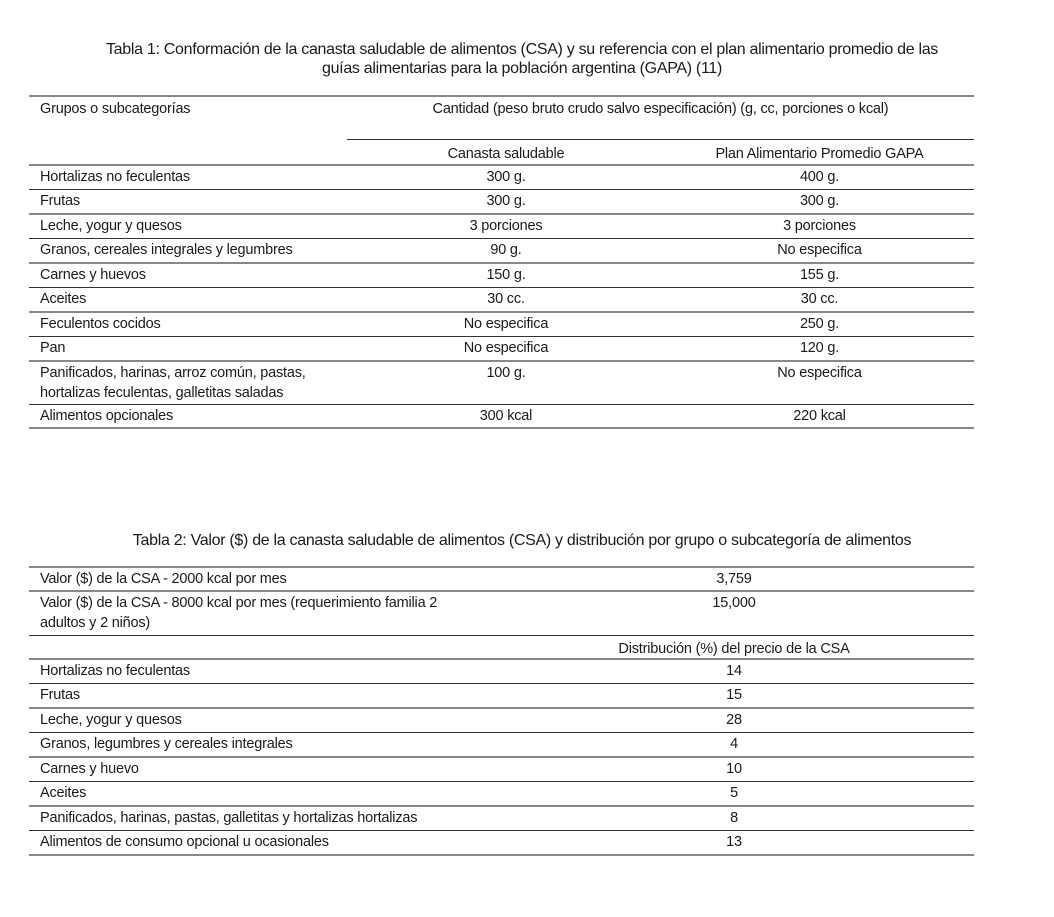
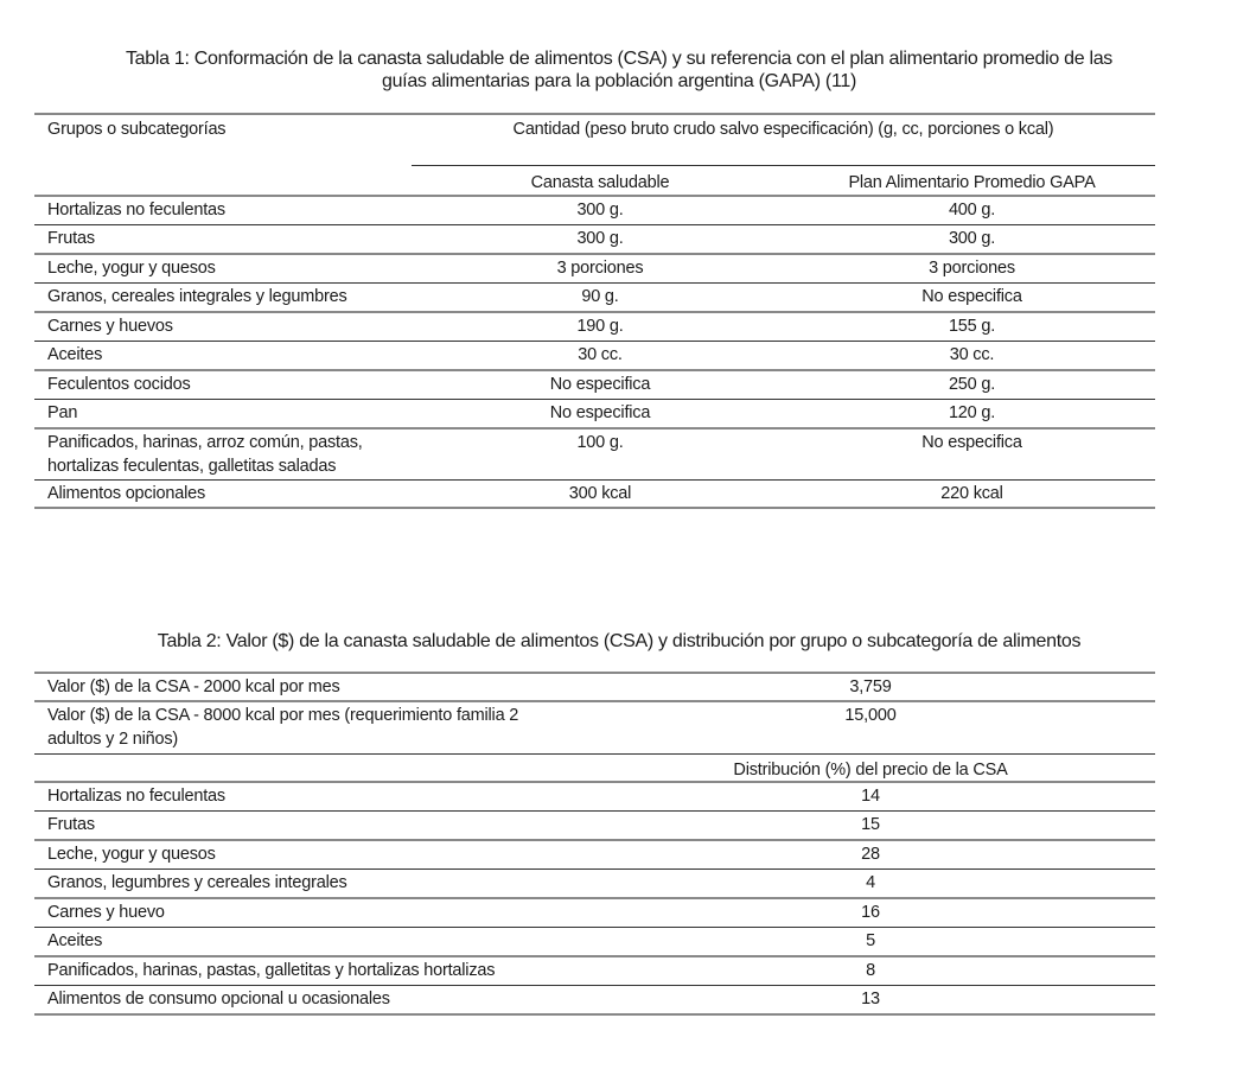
  Tabla 1: Conformación de la canasta saludable de alimentos (CSA) y su referencia con el plan alimentario promedio de las
  guías alimentarias para la población argentina (GAPA) (11)
  Grupos o subcategorías
  Cantidad (peso bruto crudo salvo especificación) (g, cc, porciones o kcal)
  Canasta saludable
  Plan Alimentario Promedio GAPA
  Hortalizas no feculentas
  300 g.
  400 g.
  Frutas
  300 g.
  300 g.
  Leche, yogur y quesos
  3 porciones
  3 porciones
  Granos, cereales integrales y legumbres
  90 g.
  No especifica
  Carnes y huevos
- 150 g.
+ 190 g.
  155 g.
  Aceites
  30 cc.
  30 cc.
  Feculentos cocidos
  No especifica
  250 g.
  Pan
  No especifica
  120 g.
  Panificados, harinas, arroz común, pastas,
  hortalizas feculentas, galletitas saladas
  100 g.
  No especifica
  Alimentos opcionales
  300 kcal
  220 kcal
  Tabla 2: Valor ($) de la canasta saludable de alimentos (CSA) y distribución por grupo o subcategoría de alimentos
  Valor ($) de la CSA - 2000 kcal por mes
  3,759
  Valor ($) de la CSA - 8000 kcal por mes (requerimiento familia 2
  adultos y 2 niños)
  15,000
  Distribución (%) del precio de la CSA
  Hortalizas no feculentas
  14
  Frutas
  15
  Leche, yogur y quesos
  28
  Granos, legumbres y cereales integrales
  4
  Carnes y huevo
- 10
+ 16
  Aceites
  5
  Panificados, harinas, pastas, galletitas y hortalizas hortalizas
  8
  Alimentos de consumo opcional u ocasionales
  13
